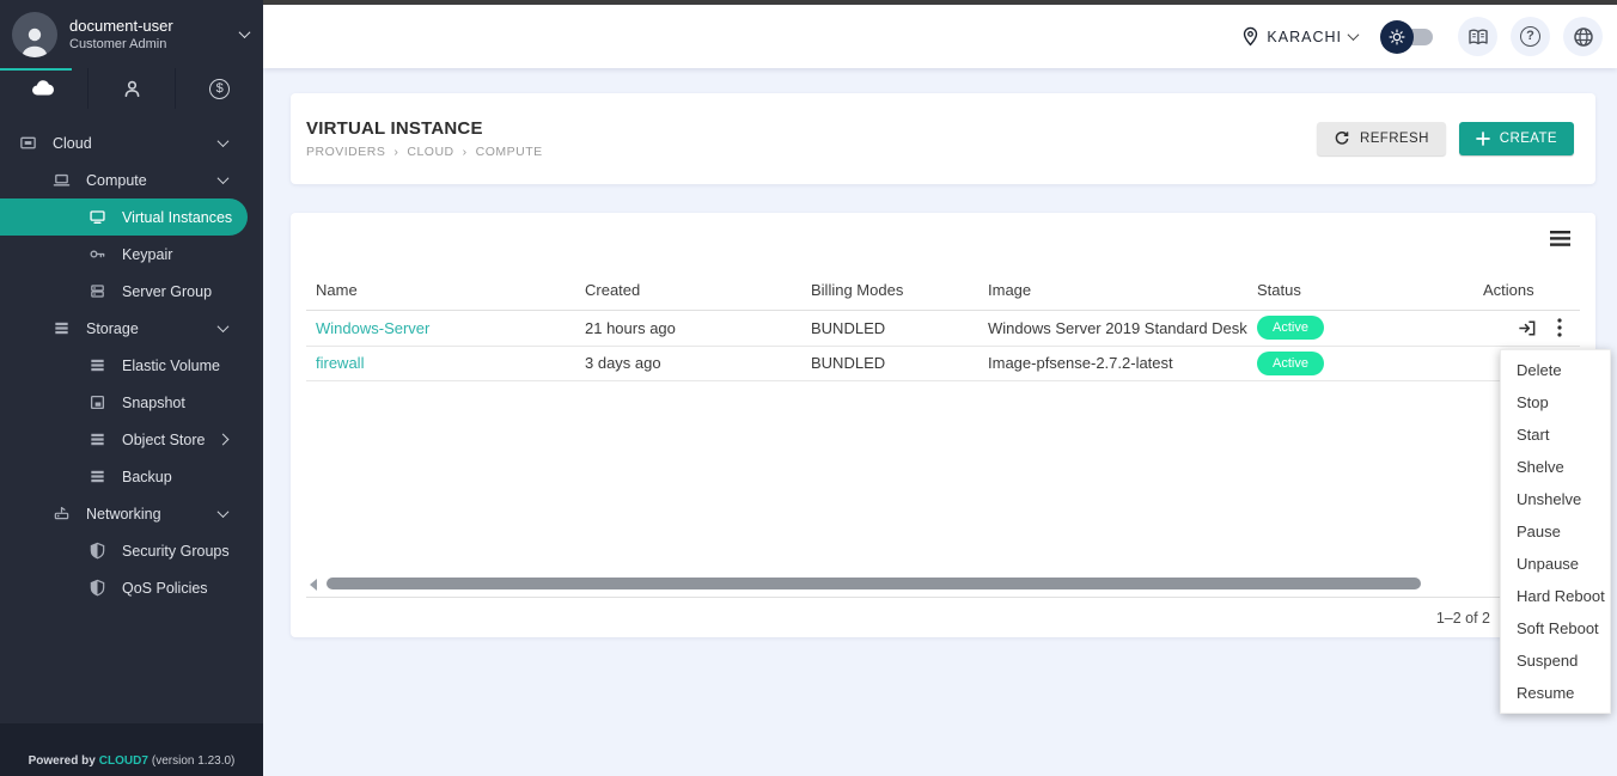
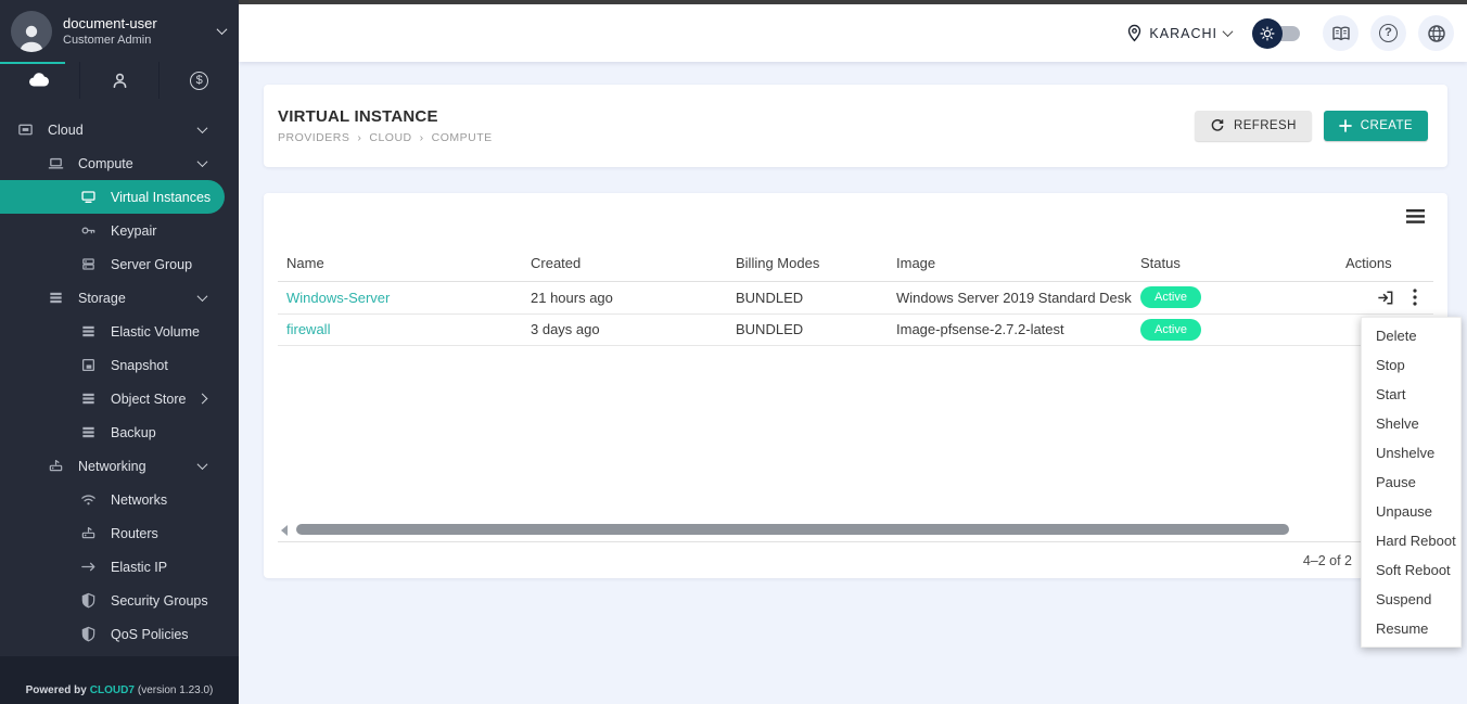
  document-user
  Customer Admin
  $
  Cloud
  Compute
  Virtual Instances
  Keypair
  Server Group
  Storage
  Elastic Volume
  Snapshot
  Object Store
  Backup
  Networking
+ Networks
+ Routers
+ Elastic IP
  Security Groups
  QoS Policies
  Powered by
  CLOUD7
  (version 1.23.0)
  KARACHI
  ?
  VIRTUAL INSTANCE
  PROVIDERS
  ›
  CLOUD
  ›
  COMPUTE
  REFRESH
  CREATE
  Name
  Created
  Billing Modes
  Image
  Status
  Actions
  Windows-Server
  21 hours ago
  BUNDLED
  Windows Server 2019 Standard Desk
  Active
  firewall
  3 days ago
  BUNDLED
  Image-pfsense-2.7.2-latest
  Active
- 1–2 of 2
+ 4–2 of 2
  Delete
  Stop
  Start
  Shelve
  Unshelve
  Pause
  Unpause
  Hard Reboot
  Soft Reboot
  Suspend
  Resume
